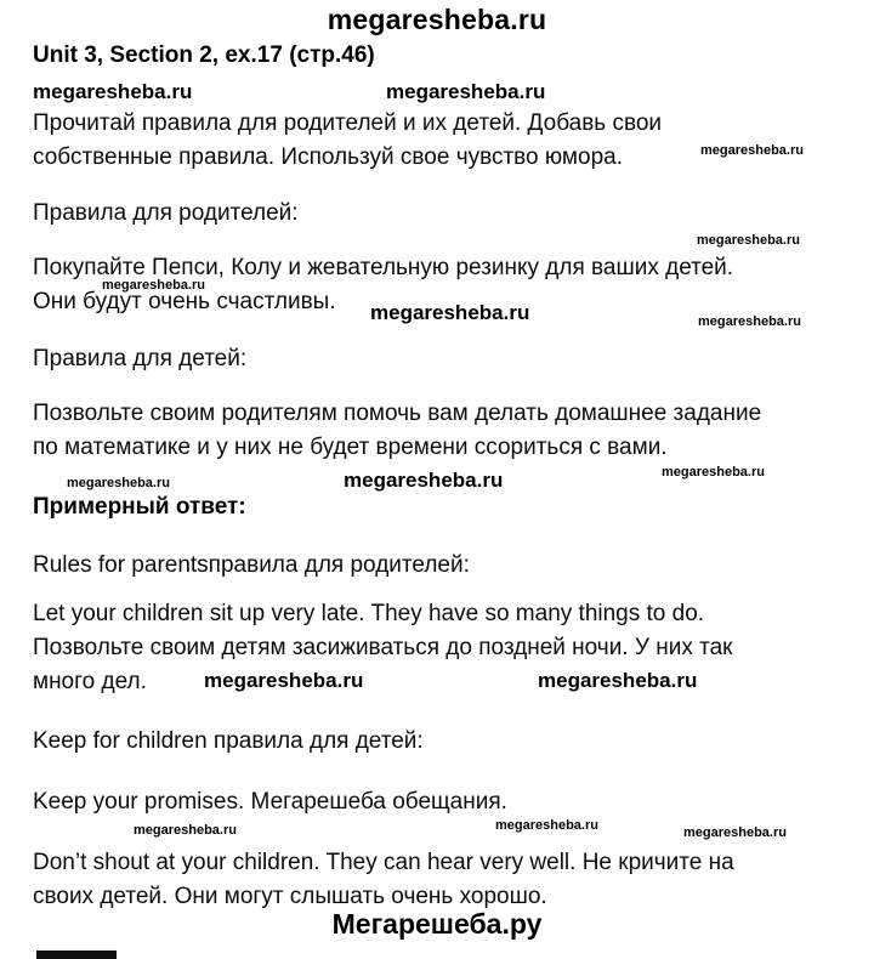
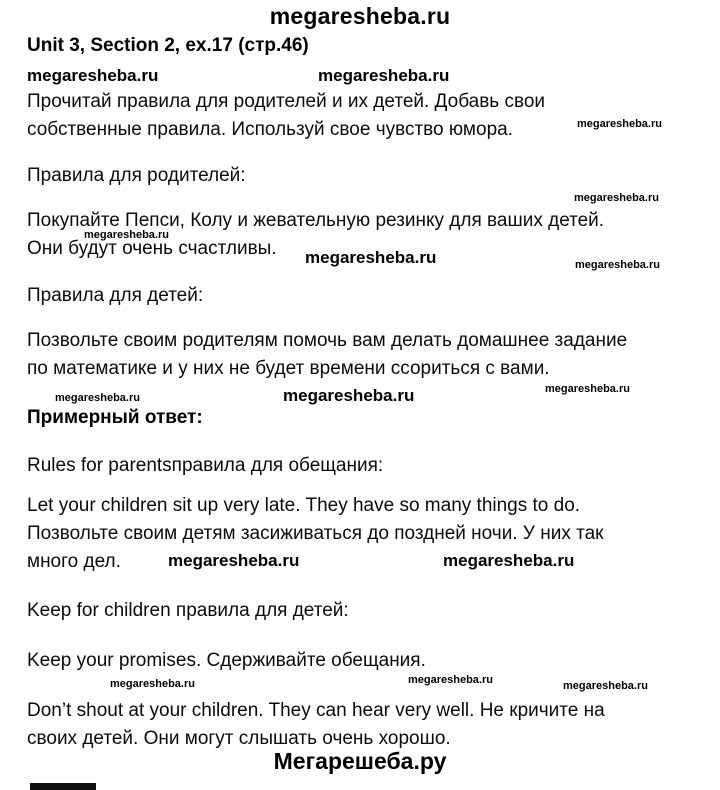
  megaresheba.ru
  Unit 3, Section 2, ex.17 (стр.46)
  megaresheba.ru
  megaresheba.ru
  Прочитай правила для родителей и их детей. Добавь свои
  собственные правила. Используй свое чувство юмора.
  megaresheba.ru
  Правила для родителей:
  megaresheba.ru
  Покупайте Пепси, Колу и жевательную резинку для ваших детей.
  Они будут очень счастливы.
  megaresheba.ru
  megaresheba.ru
  megaresheba.ru
  Правила для детей:
  Позвольте своим родителям помочь вам делать домашнее задание
  по математике и у них не будет времени ссориться с вами.
  megaresheba.ru
  megaresheba.ru
  megaresheba.ru
  Примерный ответ:
- Rules for parentsправила для родителей:
+ Rules for parentsправила для обещания:
  Let your children sit up very late. They have so many things to do.
  Позвольте своим детям засиживаться до поздней ночи. У них так
  много дел.
  megaresheba.ru
  megaresheba.ru
  Keep for children правила для детей:
- Keep your promises. Мегарешеба обещания.
+ Keep your promises. Сдерживайте обещания.
  megaresheba.ru
  megaresheba.ru
  megaresheba.ru
  Don’t shout at your children. They can hear very well. Не кричите на
  своих детей. Они могут слышать очень хорошо.
  Мегарешеба.ру
